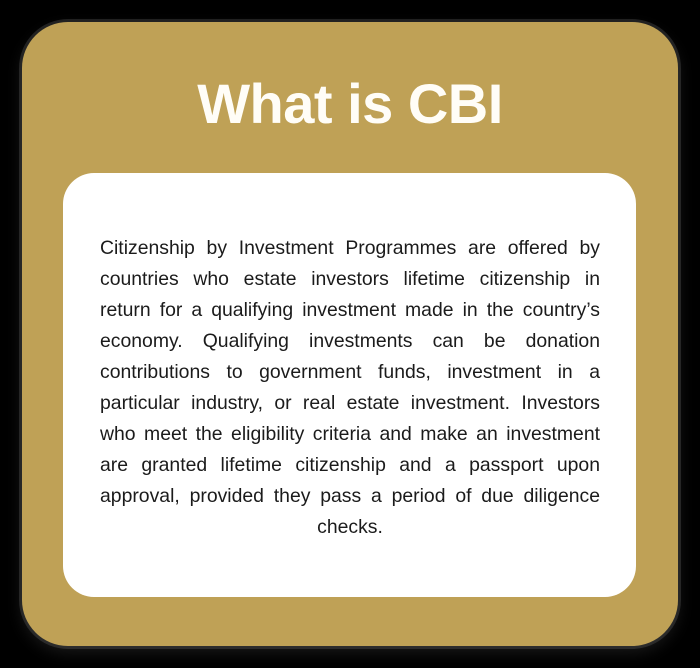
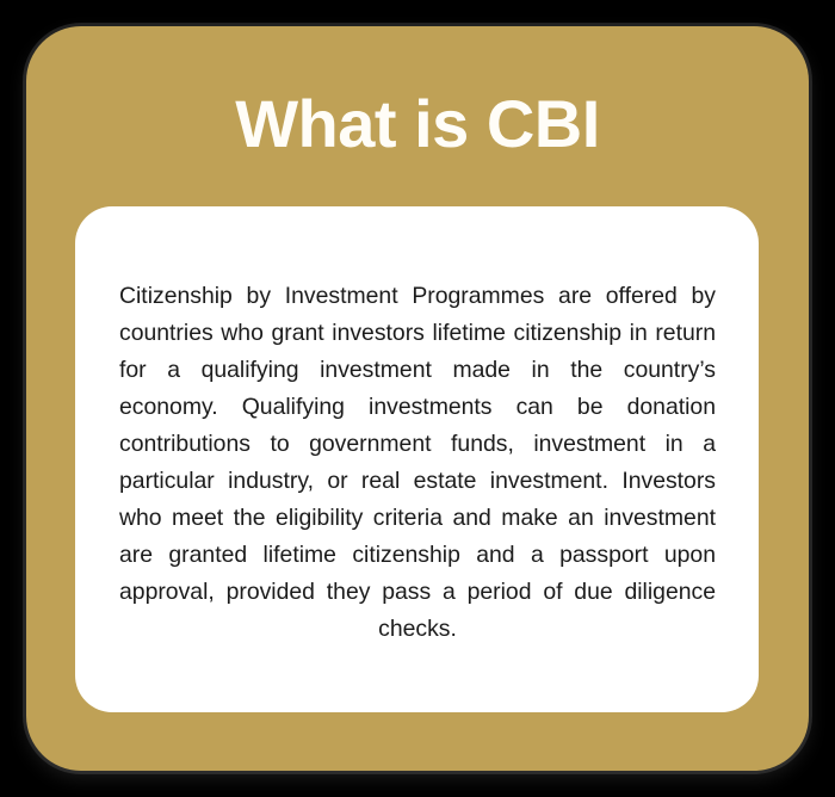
  What is CBI
- Citizenship by Investment Programmes are offered by countries who estate investors lifetime citizenship in return for a qualifying investment made in the country’s economy. Qualifying investments can be donation contributions to government funds, investment in a particular industry, or real estate investment. Investors who meet the eligibility criteria and make an investment are granted lifetime citizenship and a passport upon approval, provided they pass a period of due diligence checks.
+ Citizenship by Investment Programmes are offered by countries who grant investors lifetime citizenship in return for a qualifying investment made in the country’s economy. Qualifying investments can be donation contributions to government funds, investment in a particular industry, or real estate investment. Investors who meet the eligibility criteria and make an investment are granted lifetime citizenship and a passport upon approval, provided they pass a period of due diligence checks.
